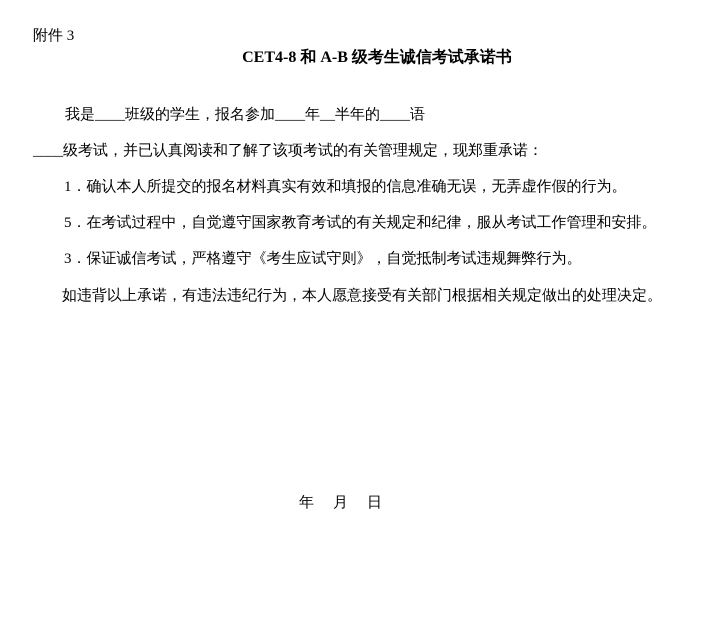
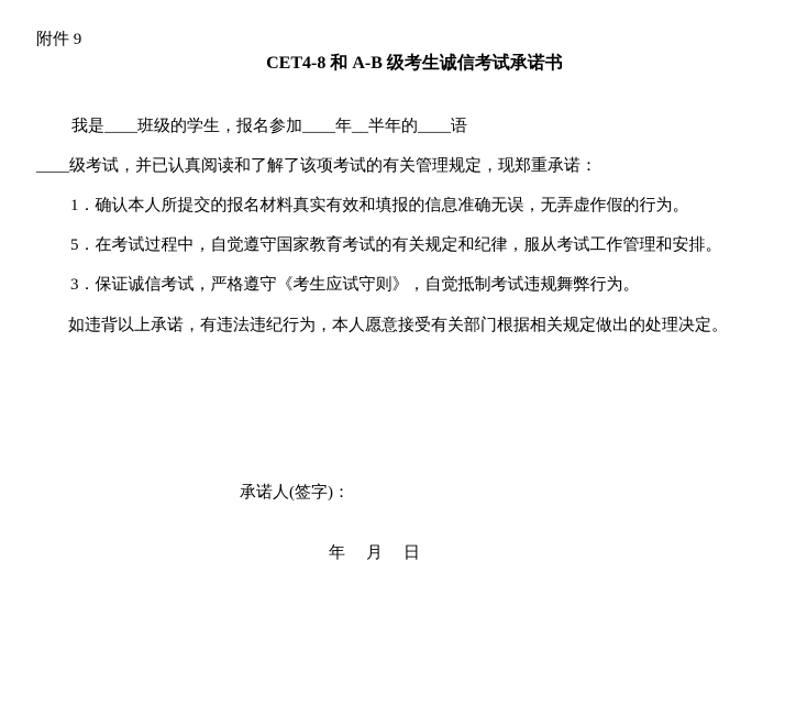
- 附件 3
+ 附件 9
  CET4-8 和 A-B 级考生诚信考试承诺书
  我是____班级的学生，报名参加____年__半年的____语
  ____级考试，并已认真阅读和了解了该项考试的有关管理规定，现郑重承诺：
  1．确认本人所提交的报名材料真实有效和填报的信息准确无误，无弄虚作假的行为。
  5．在考试过程中，自觉遵守国家教育考试的有关规定和纪律，服从考试工作管理和安排。
  3．保证诚信考试，严格遵守《考生应试守则》，自觉抵制考试违规舞弊行为。
  如违背以上承诺，有违法违纪行为，本人愿意接受有关部门根据相关规定做出的处理决定。
+ 承诺人(签字)：
  年 月 日
